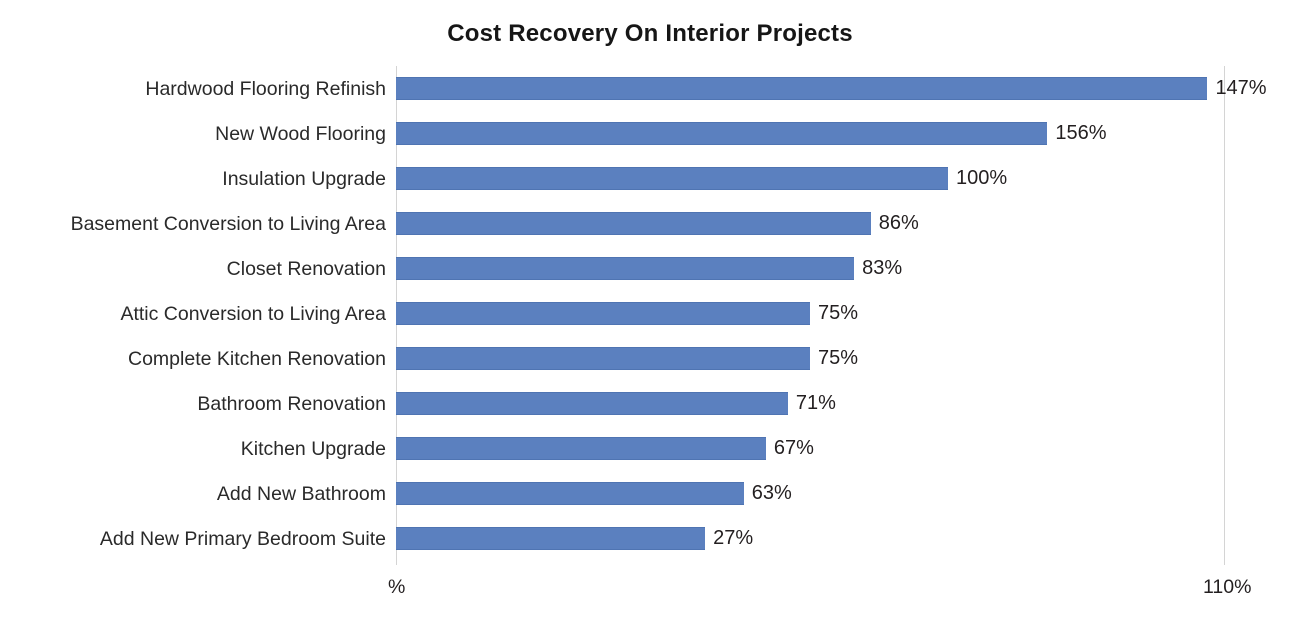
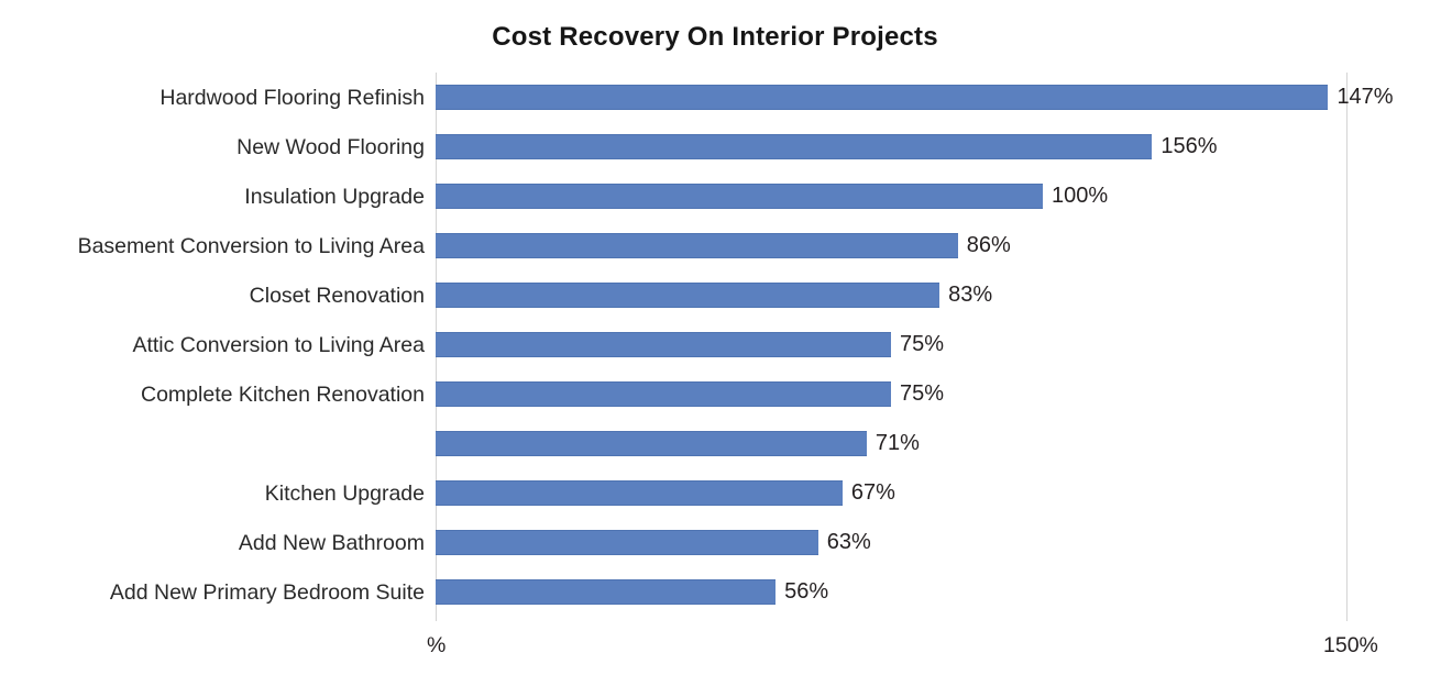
  Cost Recovery On Interior Projects
  Hardwood Flooring Refinish
  New Wood Flooring
  Insulation Upgrade
  Basement Conversion to Living Area
  Closet Renovation
  Attic Conversion to Living Area
  Complete Kitchen Renovation
- Bathroom Renovation
  Kitchen Upgrade
  Add New Bathroom
  Add New Primary Bedroom Suite
  147%
  156%
  100%
  86%
  83%
  75%
  75%
  71%
  67%
  63%
- 27%
+ 56%
  %
- 110%
+ 150%
